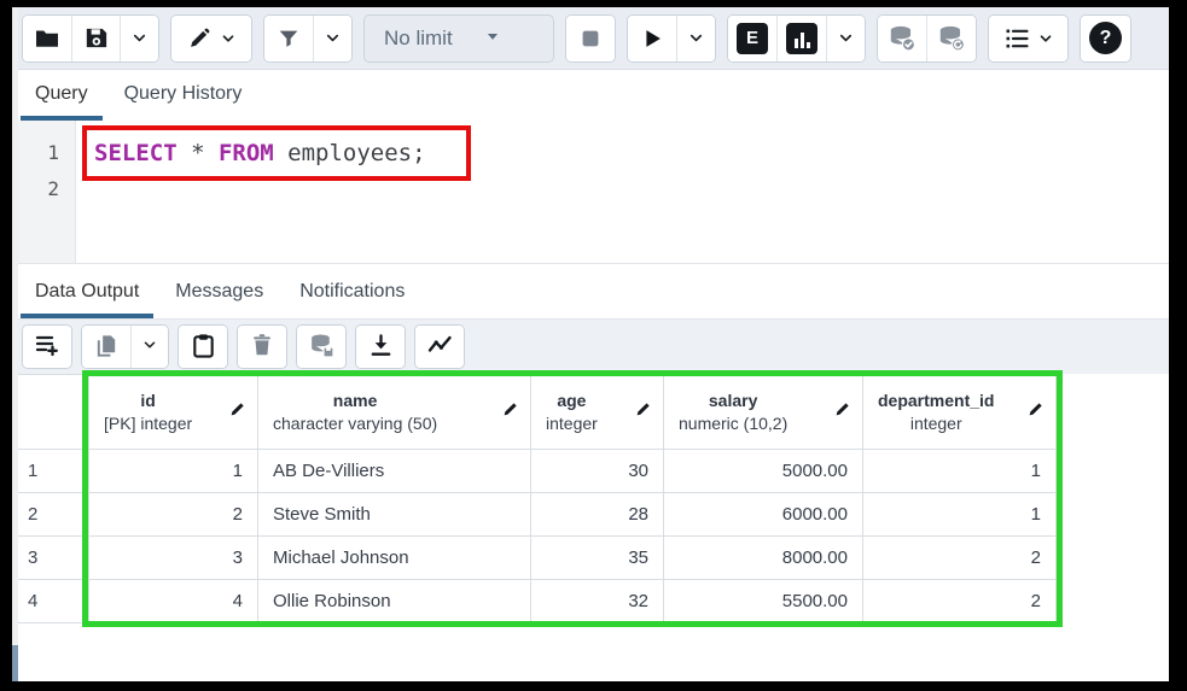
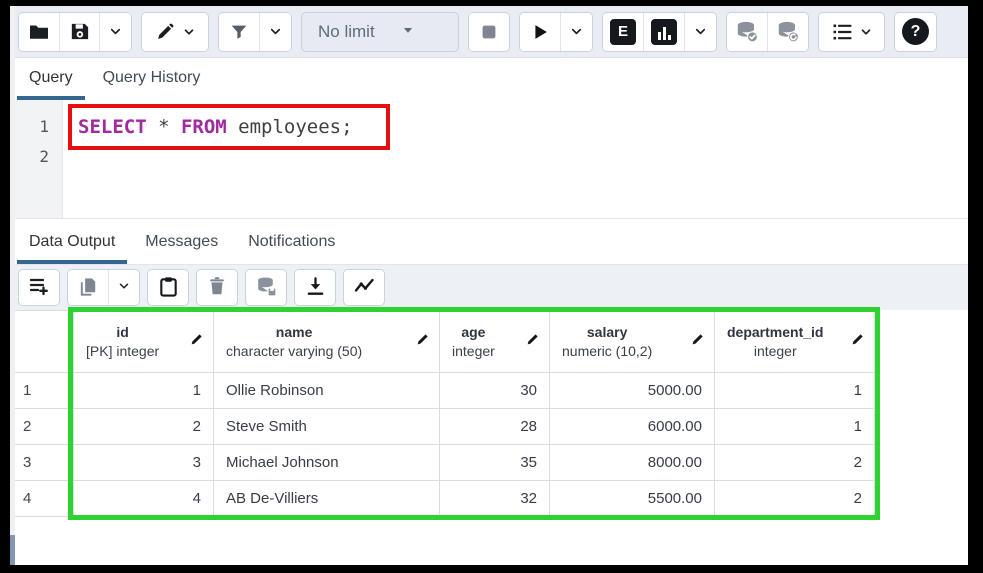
  No limit
  E
  ?
  Query
  Query History
  1
  2
  SELECT
  *
  FROM
  employees;
  Data Output
  Messages
  Notifications
  	id [PK] integer	name character varying (50)	age integer	salary numeric (10,2)	department_id integer
- 1	1	AB De-Villiers	30	5000.00	1
+ 1	1	Ollie Robinson	30	5000.00	1
  2	2	Steve Smith	28	6000.00	1
  3	3	Michael Johnson	35	8000.00	2
- 4	4	Ollie Robinson	32	5500.00	2
+ 4	4	AB De-Villiers	32	5500.00	2
